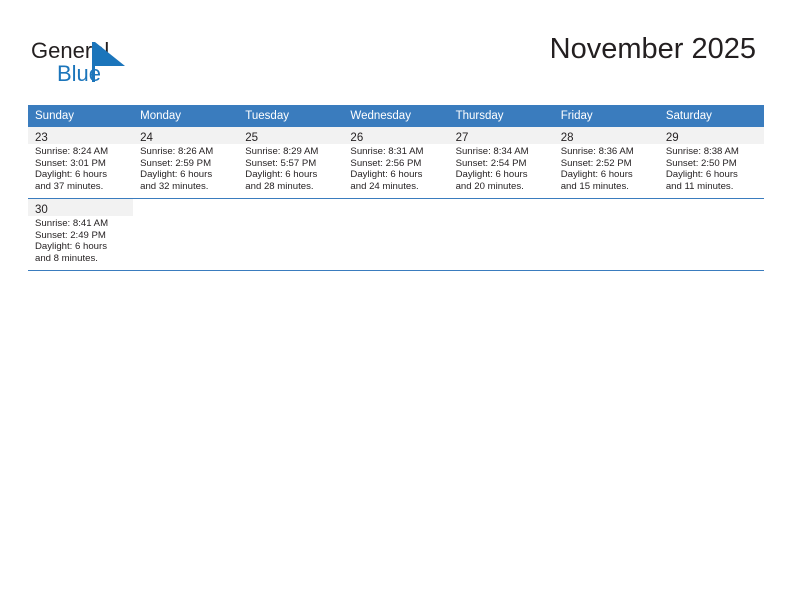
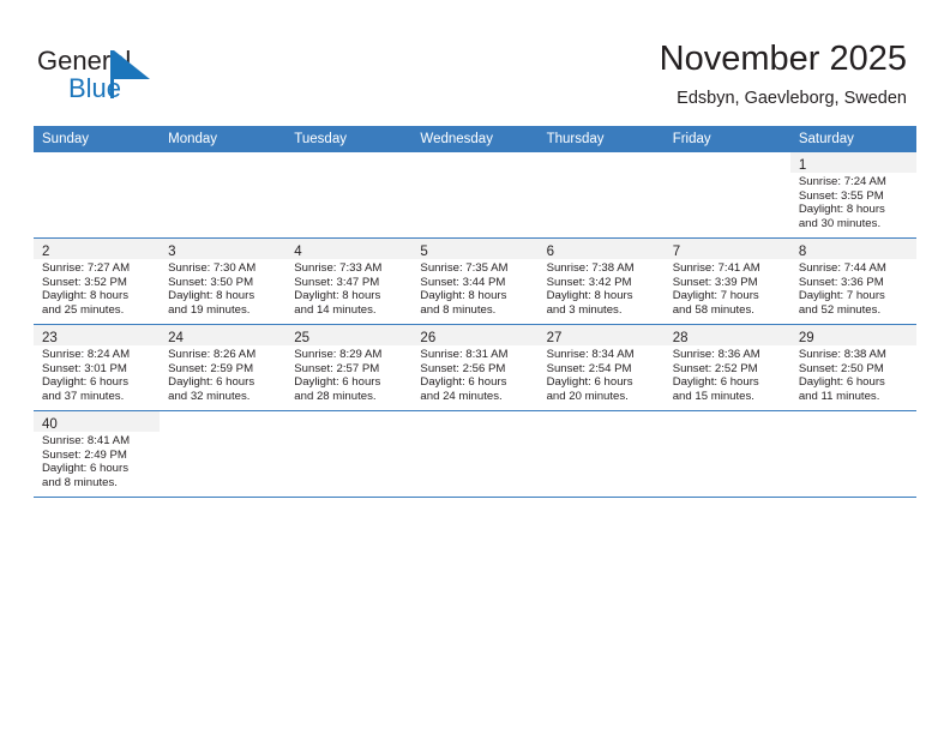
  Generl
  Blue
  November 2025
+ Edsbyn, Gaevleborg, Sweden
  Sunday	Monday	Tuesday	Wednesday	Thursday	Friday	Saturday
+ 						1Sunrise: 7:24 AMSunset: 3:55 PMDaylight: 8 hoursand 30 minutes.
+ 2Sunrise: 7:27 AMSunset: 3:52 PMDaylight: 8 hoursand 25 minutes.	3Sunrise: 7:30 AMSunset: 3:50 PMDaylight: 8 hoursand 19 minutes.	4Sunrise: 7:33 AMSunset: 3:47 PMDaylight: 8 hoursand 14 minutes.	5Sunrise: 7:35 AMSunset: 3:44 PMDaylight: 8 hoursand 8 minutes.	6Sunrise: 7:38 AMSunset: 3:42 PMDaylight: 8 hoursand 3 minutes.	7Sunrise: 7:41 AMSunset: 3:39 PMDaylight: 7 hoursand 58 minutes.	8Sunrise: 7:44 AMSunset: 3:36 PMDaylight: 7 hoursand 52 minutes.
- 23Sunrise: 8:24 AMSunset: 3:01 PMDaylight: 6 hoursand 37 minutes.	24Sunrise: 8:26 AMSunset: 2:59 PMDaylight: 6 hoursand 32 minutes.	25Sunrise: 8:29 AMSunset: 5:57 PMDaylight: 6 hoursand 28 minutes.	26Sunrise: 8:31 AMSunset: 2:56 PMDaylight: 6 hoursand 24 minutes.	27Sunrise: 8:34 AMSunset: 2:54 PMDaylight: 6 hoursand 20 minutes.	28Sunrise: 8:36 AMSunset: 2:52 PMDaylight: 6 hoursand 15 minutes.	29Sunrise: 8:38 AMSunset: 2:50 PMDaylight: 6 hoursand 11 minutes.
+ 23Sunrise: 8:24 AMSunset: 3:01 PMDaylight: 6 hoursand 37 minutes.	24Sunrise: 8:26 AMSunset: 2:59 PMDaylight: 6 hoursand 32 minutes.	25Sunrise: 8:29 AMSunset: 2:57 PMDaylight: 6 hoursand 28 minutes.	26Sunrise: 8:31 AMSunset: 2:56 PMDaylight: 6 hoursand 24 minutes.	27Sunrise: 8:34 AMSunset: 2:54 PMDaylight: 6 hoursand 20 minutes.	28Sunrise: 8:36 AMSunset: 2:52 PMDaylight: 6 hoursand 15 minutes.	29Sunrise: 8:38 AMSunset: 2:50 PMDaylight: 6 hoursand 11 minutes.
- 30Sunrise: 8:41 AMSunset: 2:49 PMDaylight: 6 hoursand 8 minutes.
+ 40Sunrise: 8:41 AMSunset: 2:49 PMDaylight: 6 hoursand 8 minutes.
